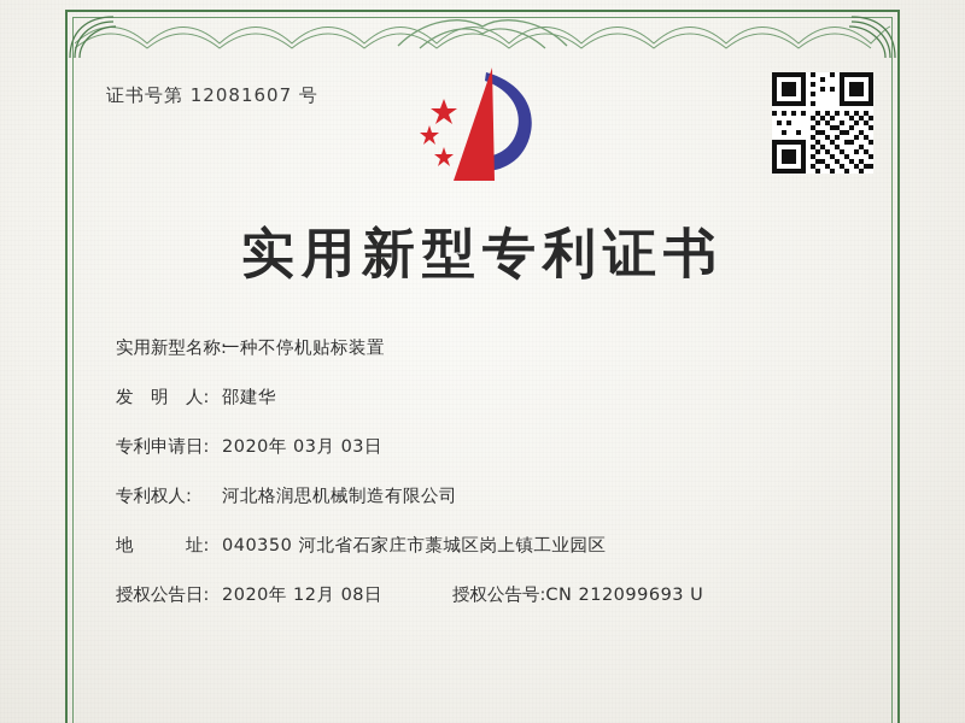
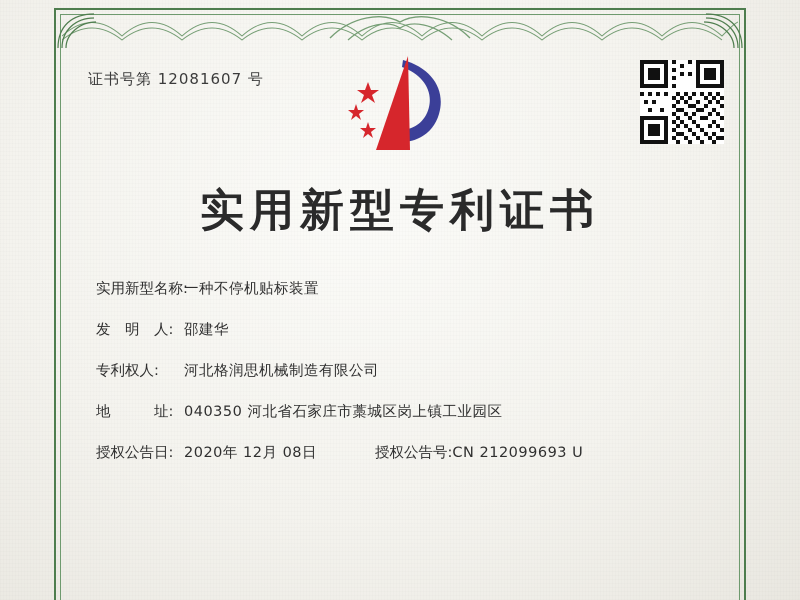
  证书号第 12081607 号
  实用新型专利证书
  实用新型名称
  一种不停机贴标装置
  发 明 人:
  邵建华
- 专利申请日:
- 2020年 03月 03日
  专利权人:
  河北格润思机械制造有限公司
  地 址:
  040350 河北省石家庄市藁城区岗上镇工业园区
  授权公告日:
  2020年 12月 08日
  授权公告号:
  CN 212099693 U
